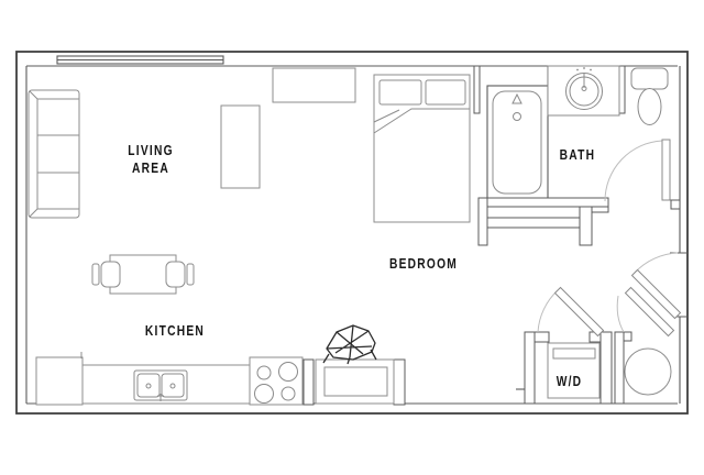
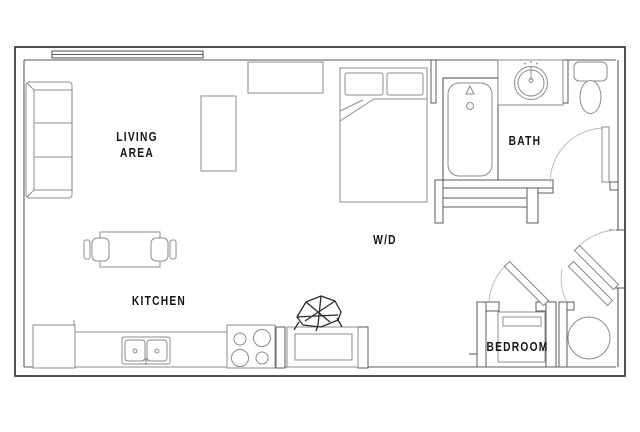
  LIVING
  AREA
  KITCHEN
- BEDROOM
+ W/D
  BATH
- W/D
+ BEDROOM
